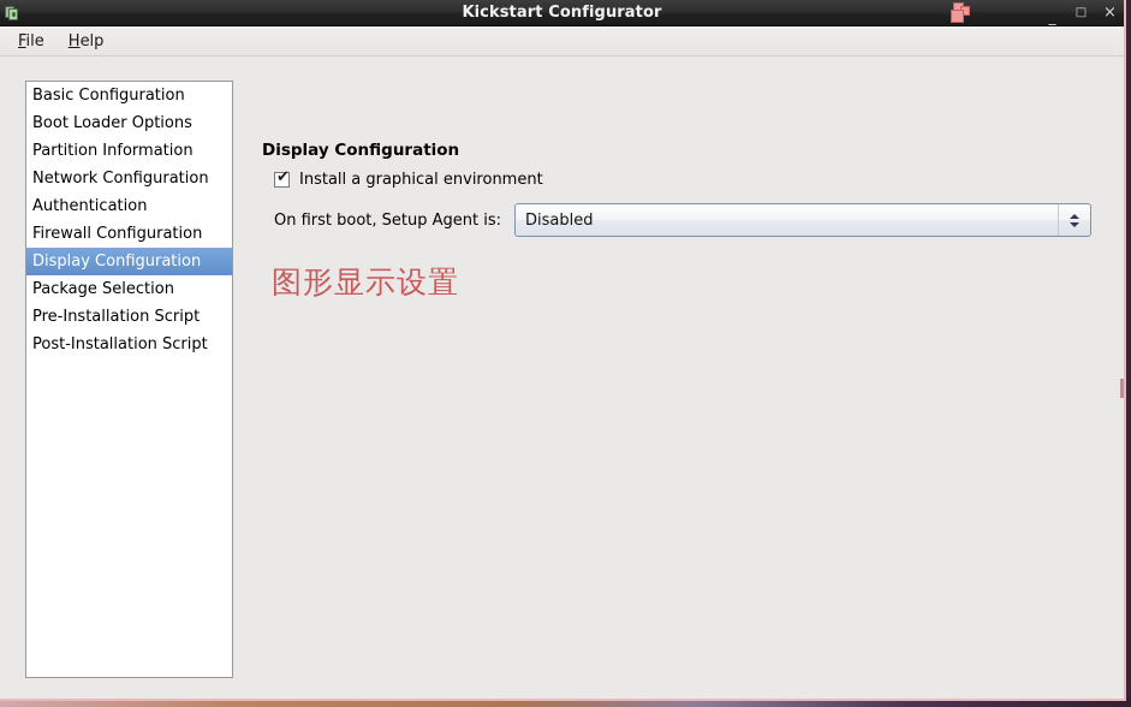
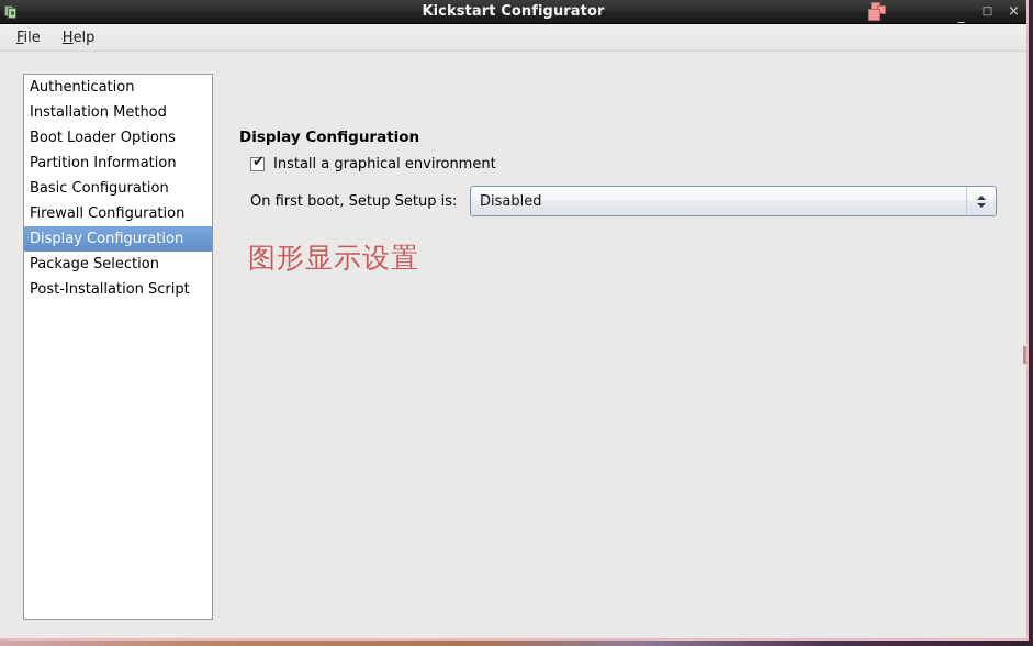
  Kickstart Configurator
  _
  □
  ×
  File
  Help
- Basic Configuration
+ Authentication
+ Installation Method
  Boot Loader Options
  Partition Information
- Network Configuration
- Authentication
+ Basic Configuration
  Firewall Configuration
  Display Configuration
  Package Selection
- Pre-Installation Script
  Post-Installation Script
  Display Configuration
  ✔
  Install a graphical environment
- On first boot, Setup Agent is:
+ On first boot, Setup Setup is:
  Disabled
  图形显示设置
